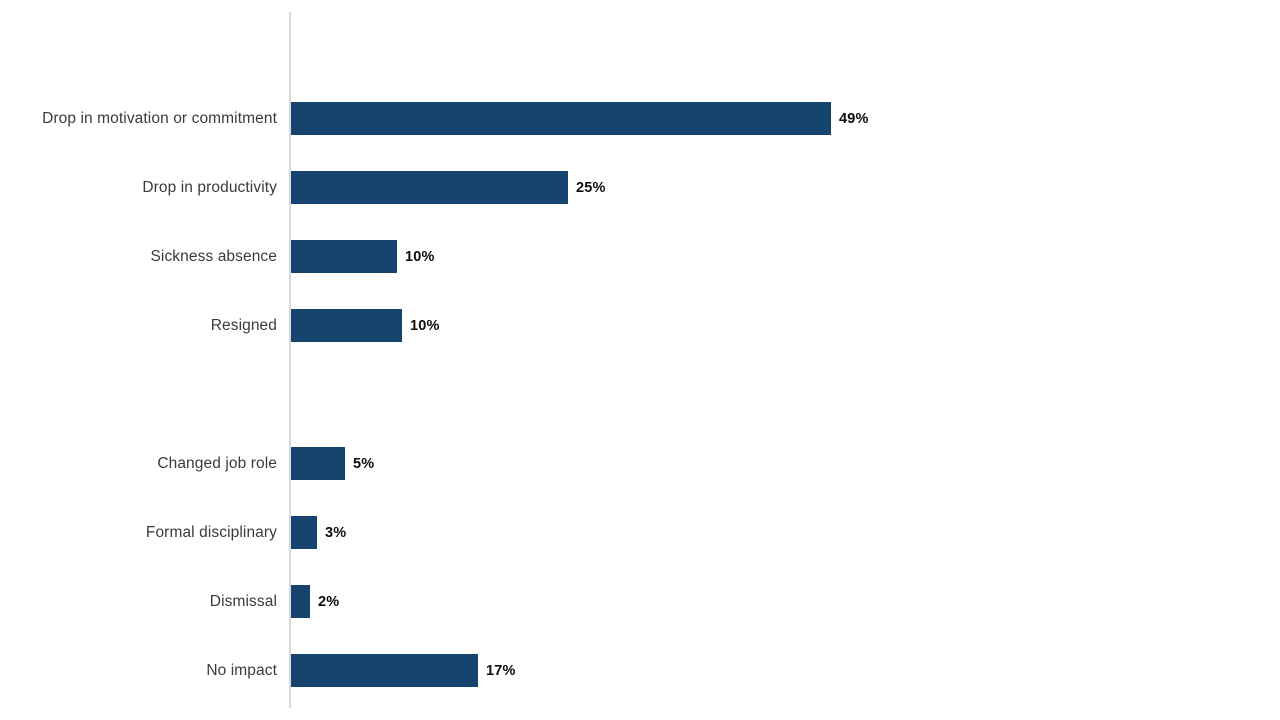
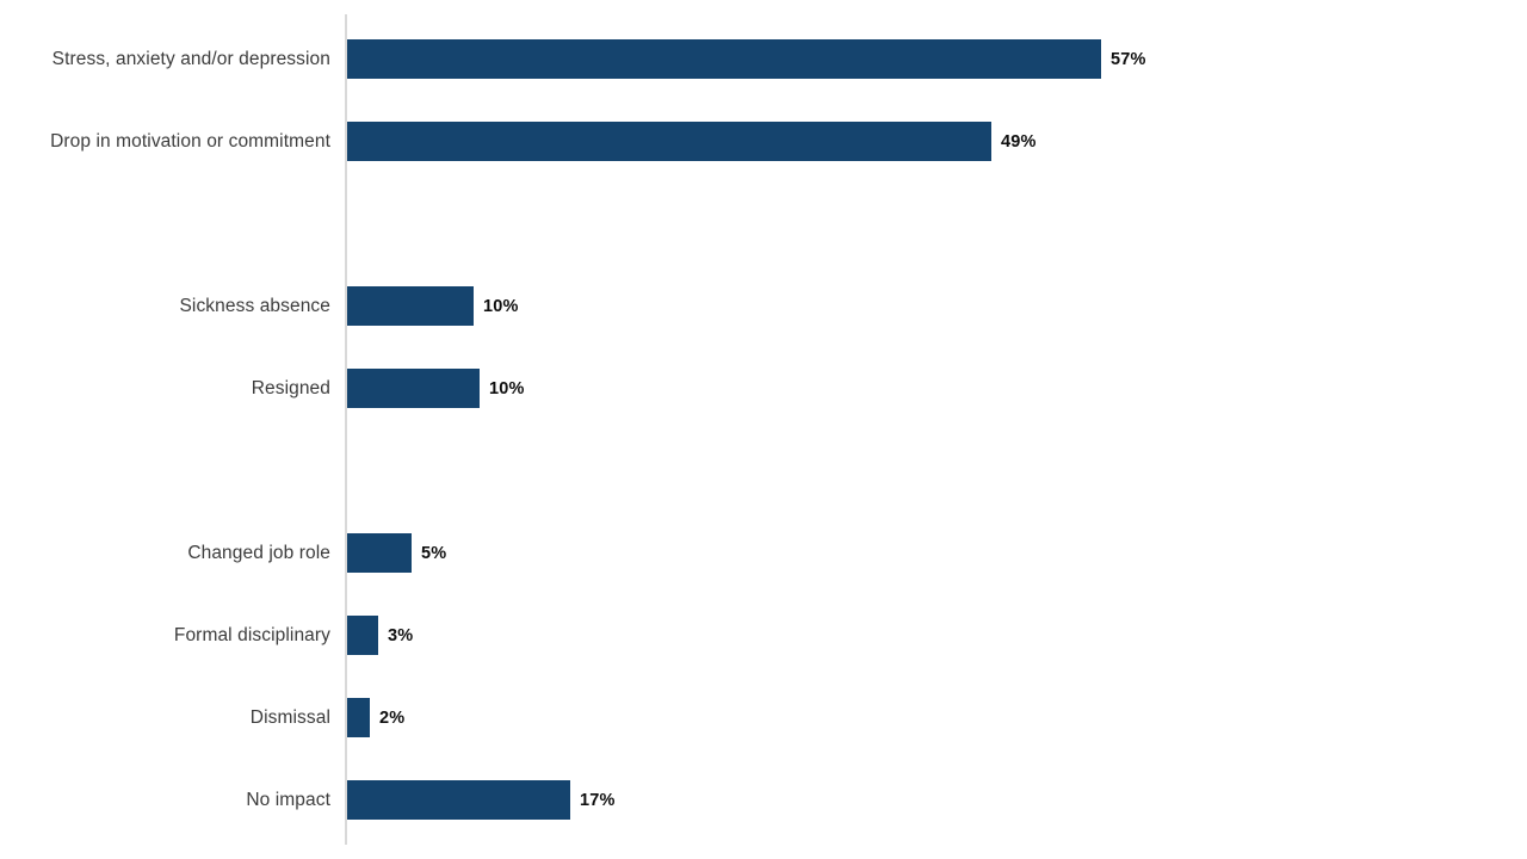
+ Stress, anxiety and/or depression
+ 57%
  Drop in motivation or commitment
  49%
- Drop in productivity
- 25%
  Sickness absence
  10%
  Resigned
  10%
  Changed job role
  5%
  Formal disciplinary
  3%
  Dismissal
  2%
  No impact
  17%
